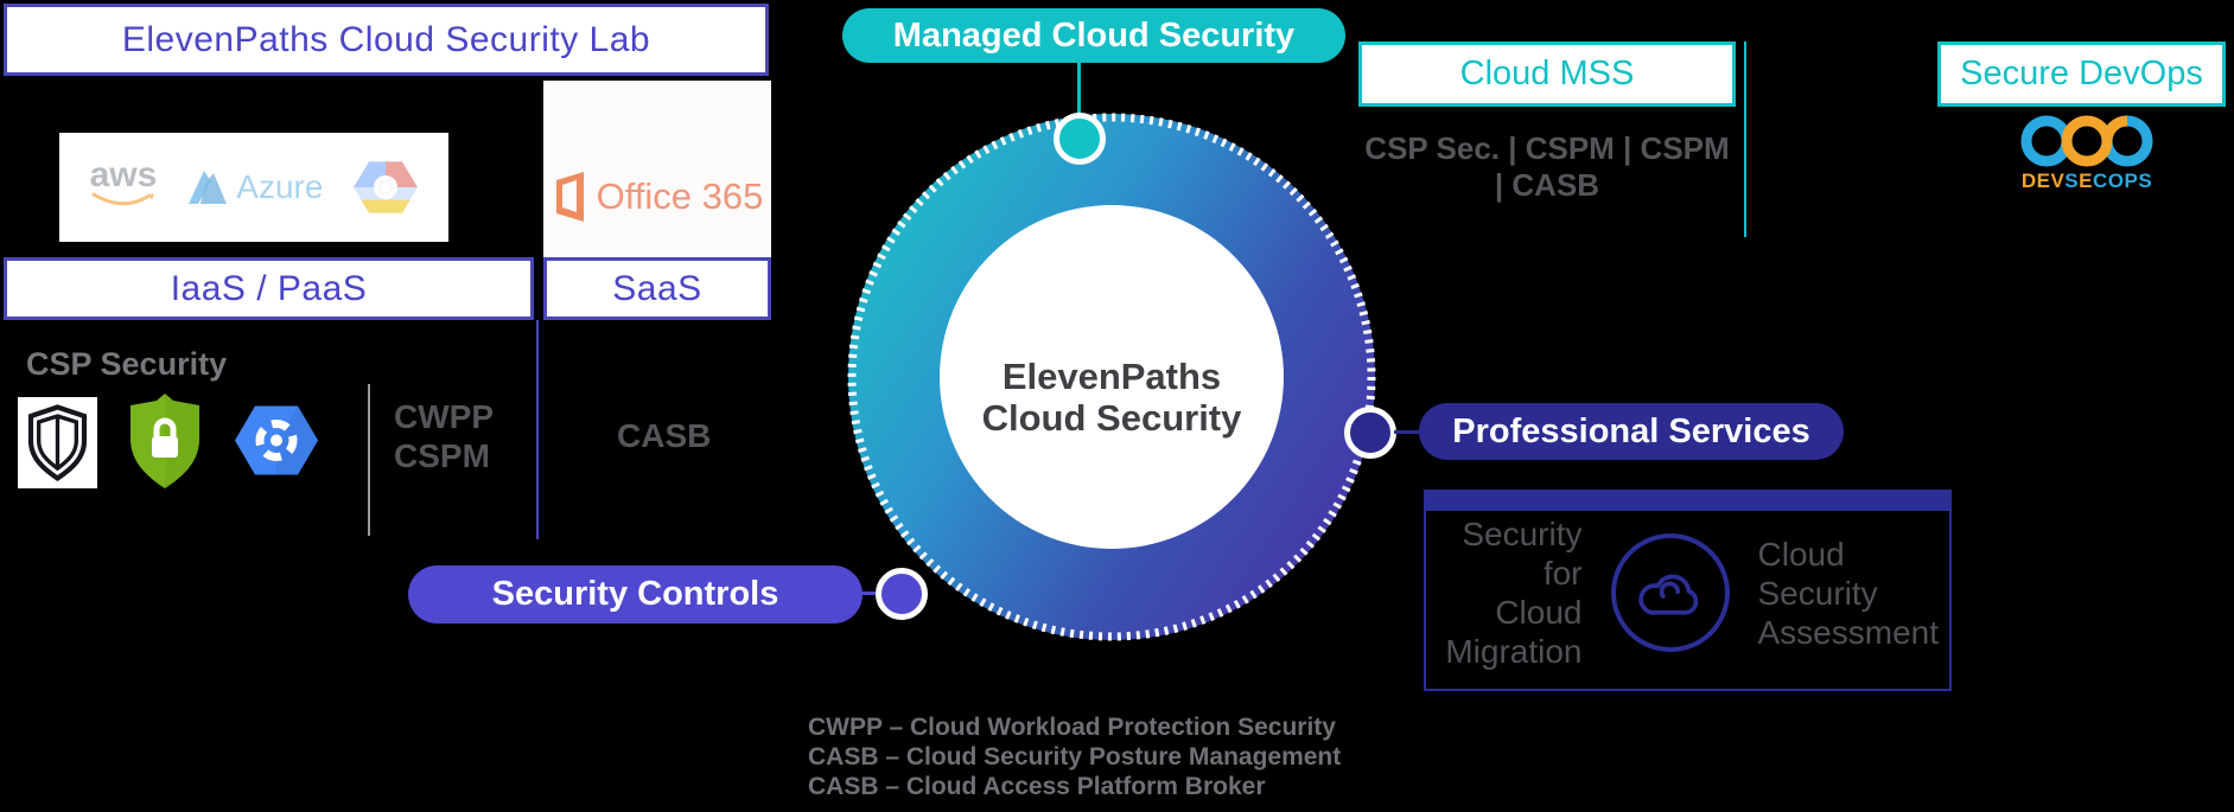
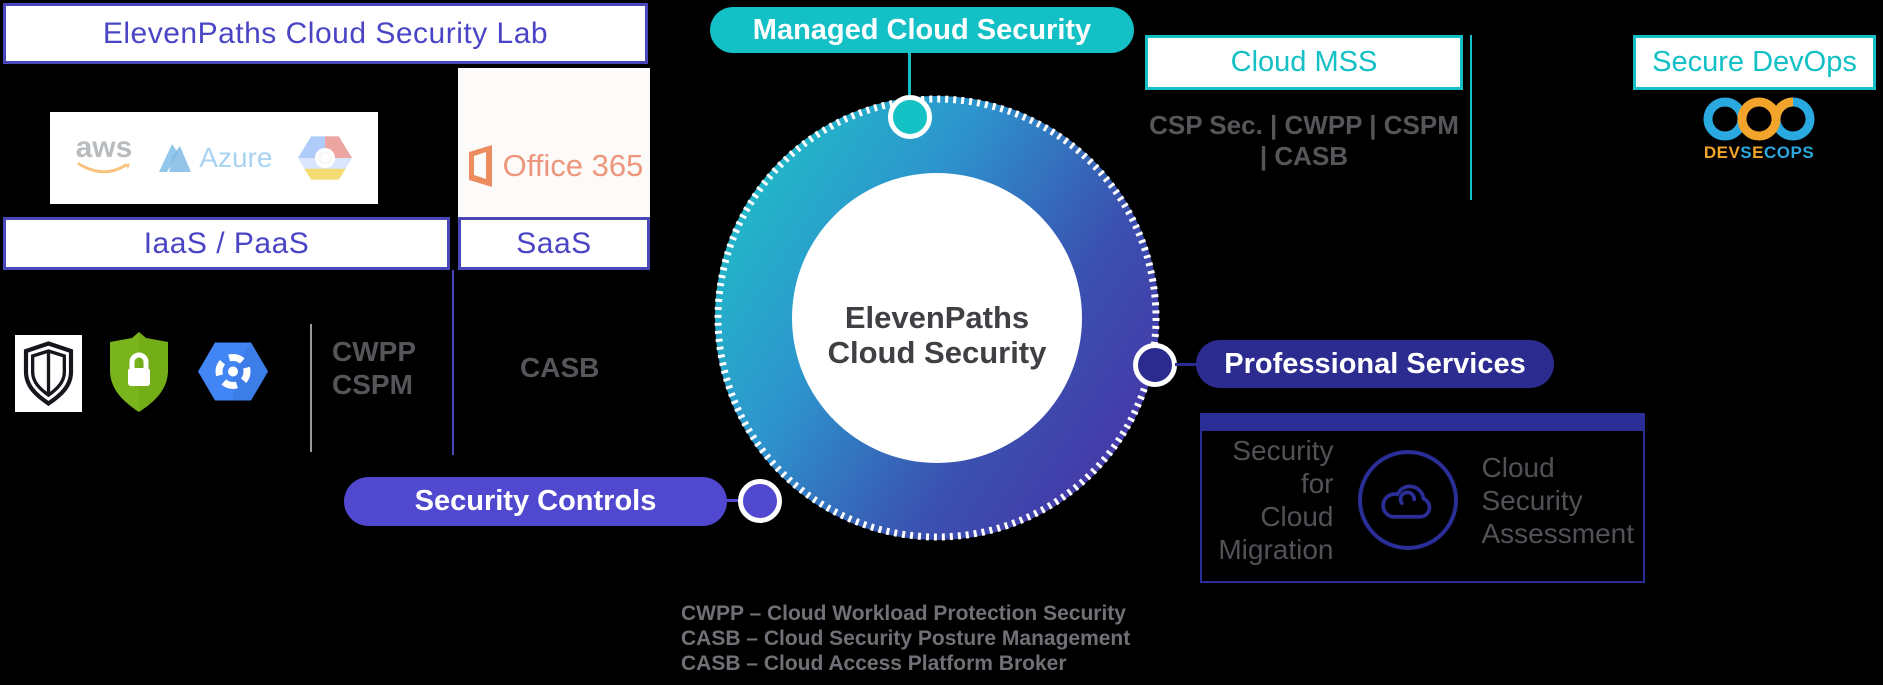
  ElevenPaths Cloud Security Lab
  aws
  Azure
  Office 365
  IaaS / PaaS
  SaaS
- CSP Security
  CWPP
  CSPM
  CASB
  ElevenPaths
  Cloud Security
  Managed Cloud Security
  Security Controls
  Professional Services
  Security for
  Cloud
  Migration
  Cloud
  Security
  Assessment
  Cloud MSS
- CSP Sec. | CSPM | CSPM | CASB
+ CSP Sec. | CWPP | CSPM | CASB
  Secure DevOps
  DEVSECOPS
  CWPP – Cloud Workload Protection Security
  CASB – Cloud Security Posture Management
  CASB – Cloud Access Platform Broker
